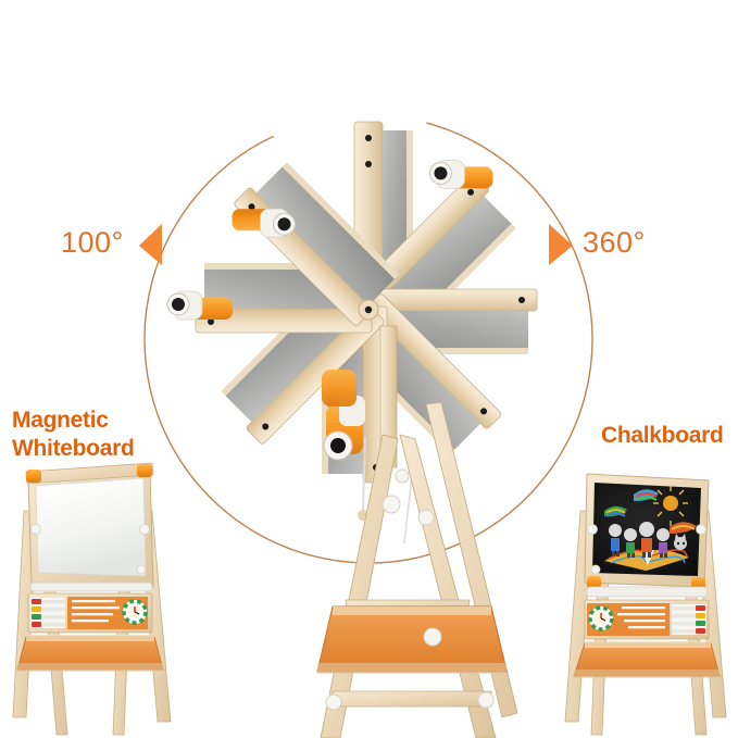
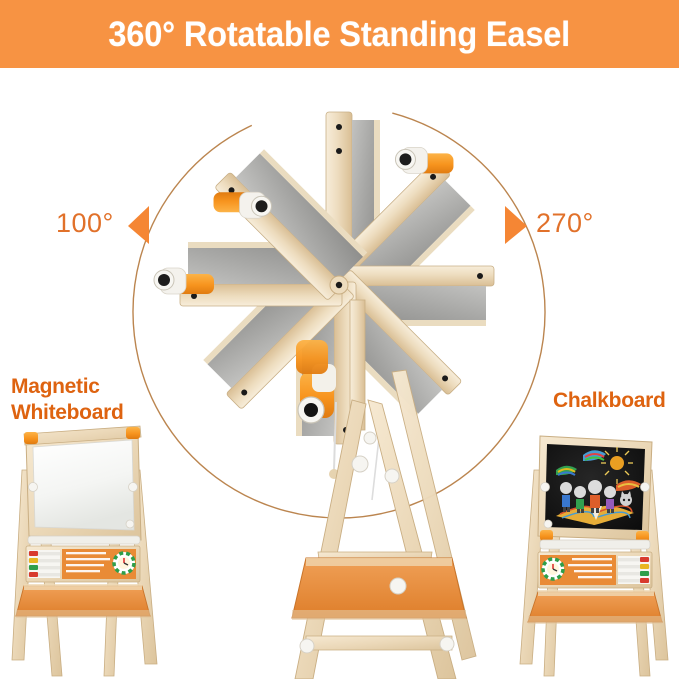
+ 360° Rotatable Standing Easel
  100°
- 360°
+ 270°
  Magnetic
  Whiteboard
  Chalkboard
